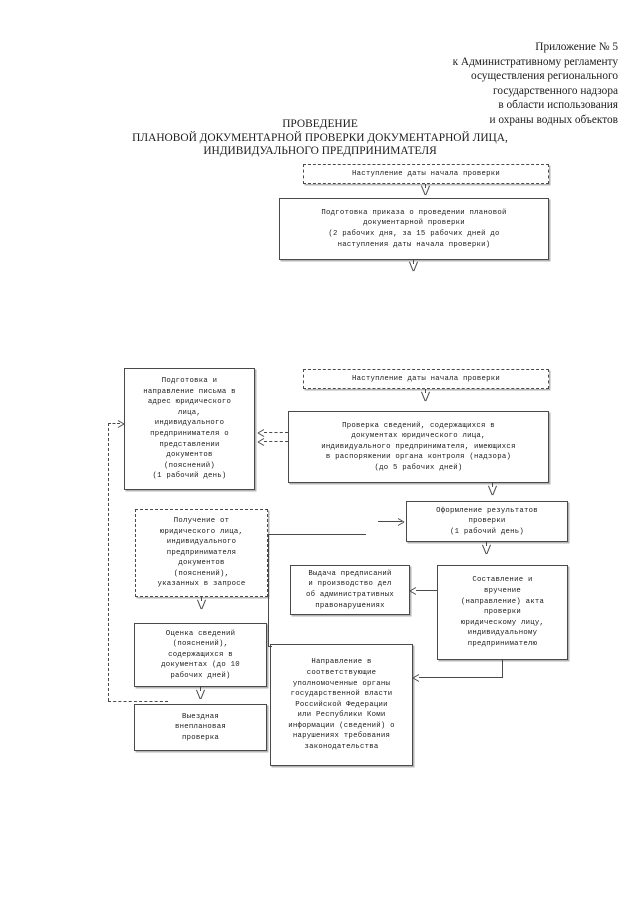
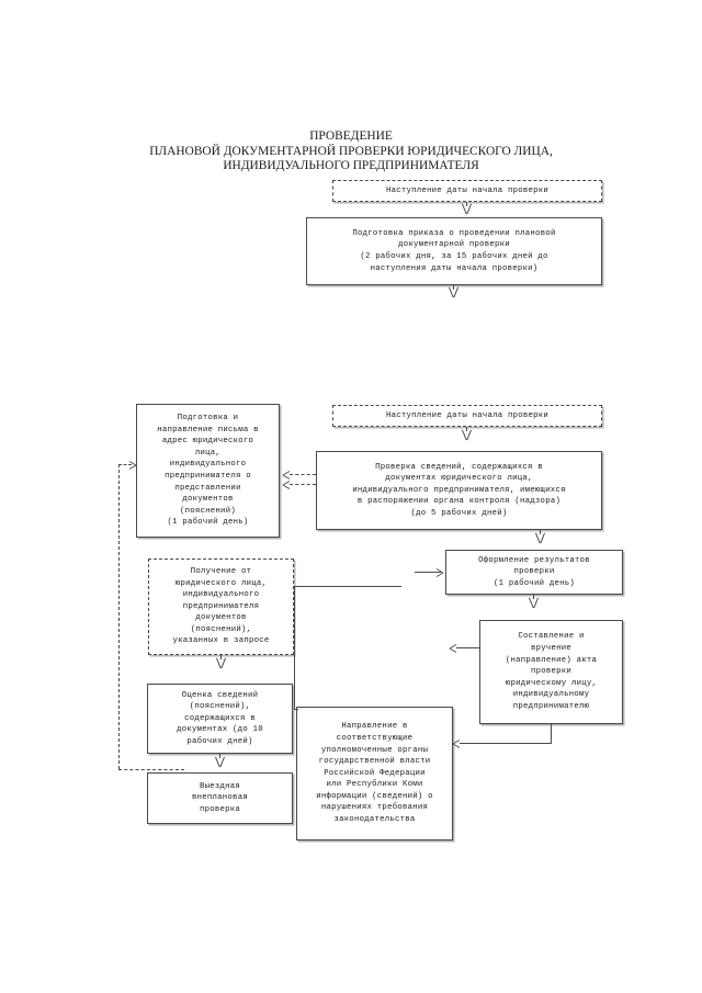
- Приложение № 5
- к Административному регламенту
- осуществления регионального
- государственного надзора
- в области использования
- и охраны водных объектов
  ПРОВЕДЕНИЕ
- ПЛАНОВОЙ ДОКУМЕНТАРНОЙ ПРОВЕРКИ ДОКУМЕНТАРНОЙ ЛИЦА,
+ ПЛАНОВОЙ ДОКУМЕНТАРНОЙ ПРОВЕРКИ ЮРИДИЧЕСКОГО ЛИЦА,
  ИНДИВИДУАЛЬНОГО ПРЕДПРИНИМАТЕЛЯ
  Наступление даты начала проверки
  Подготовка приказа о проведении плановой
  документарной проверки
  (2 рабочих дня, за 15 рабочих дней до
  наступления даты начала проверки)
  Наступление даты начала проверки
  Подготовка и
  направление письма в
  адрес юридического
  лица,
  индивидуального
  предпринимателя о
  представлении
  документов
  (пояснений)
  (1 рабочий день)
  Проверка сведений, содержащихся в
  документах юридического лица,
  индивидуального предпринимателя, имеющихся
  в распоряжении органа контроля (надзора)
  (до 5 рабочих дней)
  Получение от
  юридического лица,
  индивидуального
  предпринимателя
  документов
  (пояснений),
  указанных в запросе
  Оформление результатов
  проверки
  (1 рабочий день)
- Выдача предписаний
- и производство дел
- об административных
- правонарушениях
  Составление и
  вручение
  (направление) акта
  проверки
  юридическому лицу,
  индивидуальному
  предпринимателю
  Оценка сведений
  (пояснений),
  содержащихся в
  документах (до 10
  рабочих дней)
  Направление в
  соответствующие
  уполномоченные органы
  государственной власти
  Российской Федерации
  или Республики Коми
  информации (сведений) о
  нарушениях требования
  законодательства
  Выездная
  внеплановая
  проверка
